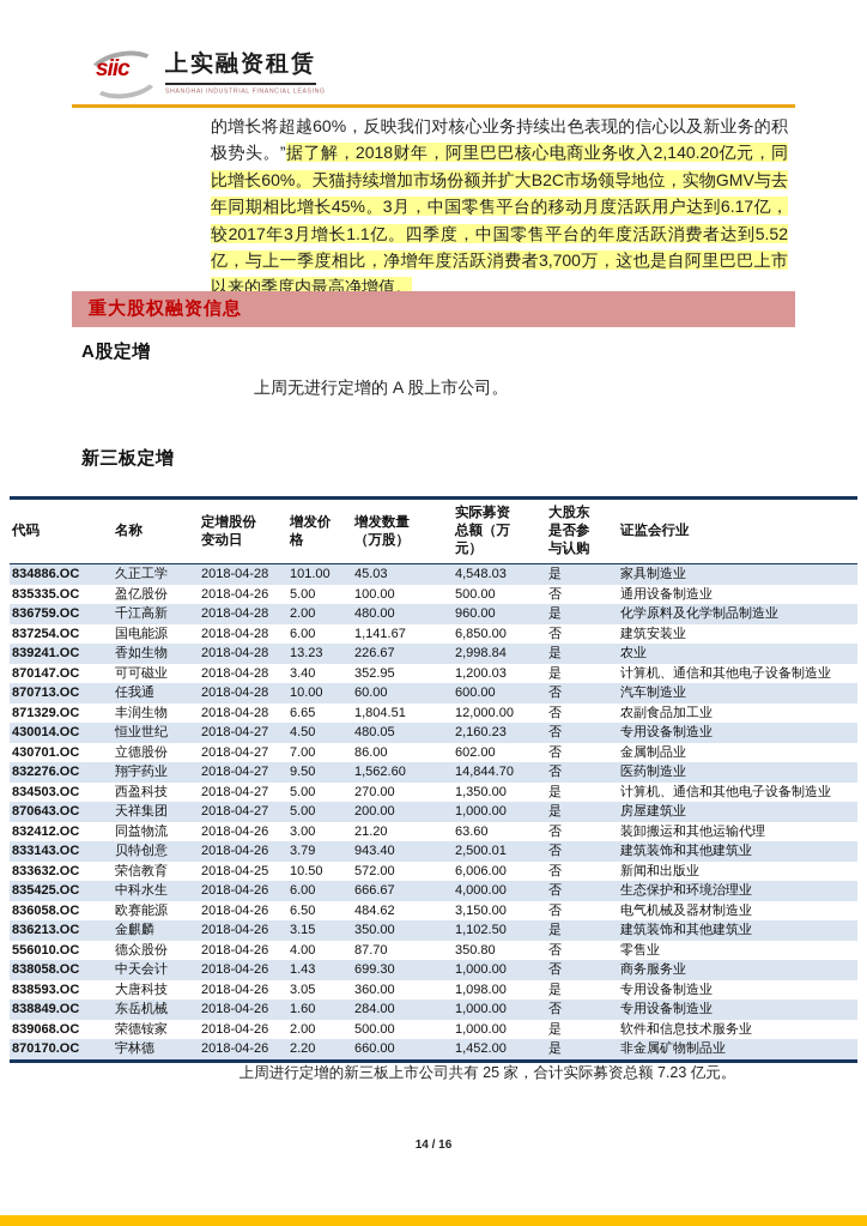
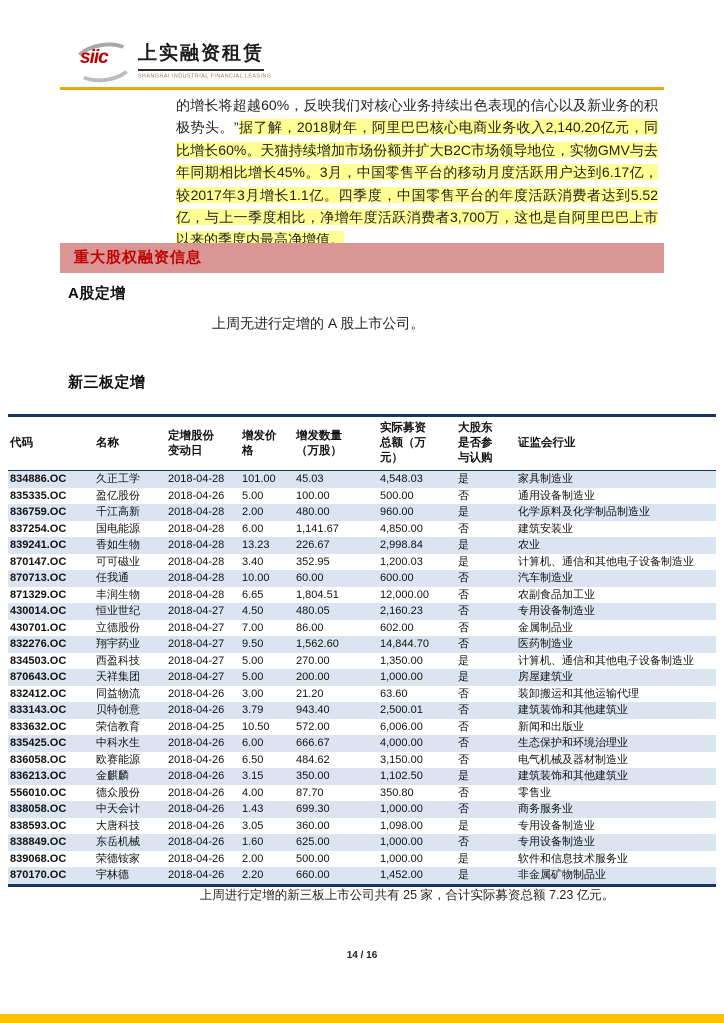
  siic
  上实融资租赁
  的增长将超越60%，反映我们对核心业务持续出色表现的信心以及新业务的积极势头。”据了解，2018财年，阿里巴巴核心电商业务收入2,140.20亿元，同比增长60%。天猫持续增加市场份额并扩大B2C市场领导地位，实物GMV与去年同期相比增长45%。3月，中国零售平台的移动月度活跃用户达到6.17亿，较2017年3月增长1.1亿。四季度，中国零售平台的年度活跃消费者达到5.52亿，与上一季度相比，净增年度活跃消费者3,700万，这也是自阿里巴巴上市以来的季度内最高净增值。
  重大股权融资信息
  A股定增
  上周无进行定增的 A 股上市公司。
  新三板定增
  代码	名称	定增股份 变动日	增发价 格	增发数量 （万股）	实际募资 总额（万 元）	大股东 是否参 与认购	证监会行业
  834886.OC	久正工学	2018-04-28	101.00	45.03	4,548.03	是	家具制造业
  835335.OC	盈亿股份	2018-04-26	5.00	100.00	500.00	否	通用设备制造业
  836759.OC	千江高新	2018-04-28	2.00	480.00	960.00	是	化学原料及化学制品制造业
- 837254.OC	国电能源	2018-04-28	6.00	1,141.67	6,850.00	否	建筑安装业
+ 837254.OC	国电能源	2018-04-28	6.00	1,141.67	4,850.00	否	建筑安装业
  839241.OC	香如生物	2018-04-28	13.23	226.67	2,998.84	是	农业
  870147.OC	可可磁业	2018-04-28	3.40	352.95	1,200.03	是	计算机、通信和其他电子设备制造业
  870713.OC	任我通	2018-04-28	10.00	60.00	600.00	否	汽车制造业
  871329.OC	丰润生物	2018-04-28	6.65	1,804.51	12,000.00	否	农副食品加工业
  430014.OC	恒业世纪	2018-04-27	4.50	480.05	2,160.23	否	专用设备制造业
  430701.OC	立德股份	2018-04-27	7.00	86.00	602.00	否	金属制品业
  832276.OC	翔宇药业	2018-04-27	9.50	1,562.60	14,844.70	否	医药制造业
  834503.OC	西盈科技	2018-04-27	5.00	270.00	1,350.00	是	计算机、通信和其他电子设备制造业
  870643.OC	天祥集团	2018-04-27	5.00	200.00	1,000.00	是	房屋建筑业
  832412.OC	同益物流	2018-04-26	3.00	21.20	63.60	否	装卸搬运和其他运输代理
  833143.OC	贝特创意	2018-04-26	3.79	943.40	2,500.01	否	建筑装饰和其他建筑业
  833632.OC	荣信教育	2018-04-25	10.50	572.00	6,006.00	否	新闻和出版业
  835425.OC	中科水生	2018-04-26	6.00	666.67	4,000.00	否	生态保护和环境治理业
  836058.OC	欧赛能源	2018-04-26	6.50	484.62	3,150.00	否	电气机械及器材制造业
  836213.OC	金麒麟	2018-04-26	3.15	350.00	1,102.50	是	建筑装饰和其他建筑业
  556010.OC	德众股份	2018-04-26	4.00	87.70	350.80	否	零售业
  838058.OC	中天会计	2018-04-26	1.43	699.30	1,000.00	否	商务服务业
  838593.OC	大唐科技	2018-04-26	3.05	360.00	1,098.00	是	专用设备制造业
- 838849.OC	东岳机械	2018-04-26	1.60	284.00	1,000.00	否	专用设备制造业
+ 838849.OC	东岳机械	2018-04-26	1.60	625.00	1,000.00	否	专用设备制造业
  839068.OC	荣德铵家	2018-04-26	2.00	500.00	1,000.00	是	软件和信息技术服务业
  870170.OC	宇林德	2018-04-26	2.20	660.00	1,452.00	是	非金属矿物制品业
  上周进行定增的新三板上市公司共有 25 家，合计实际募资总额 7.23 亿元。
  14 / 16
